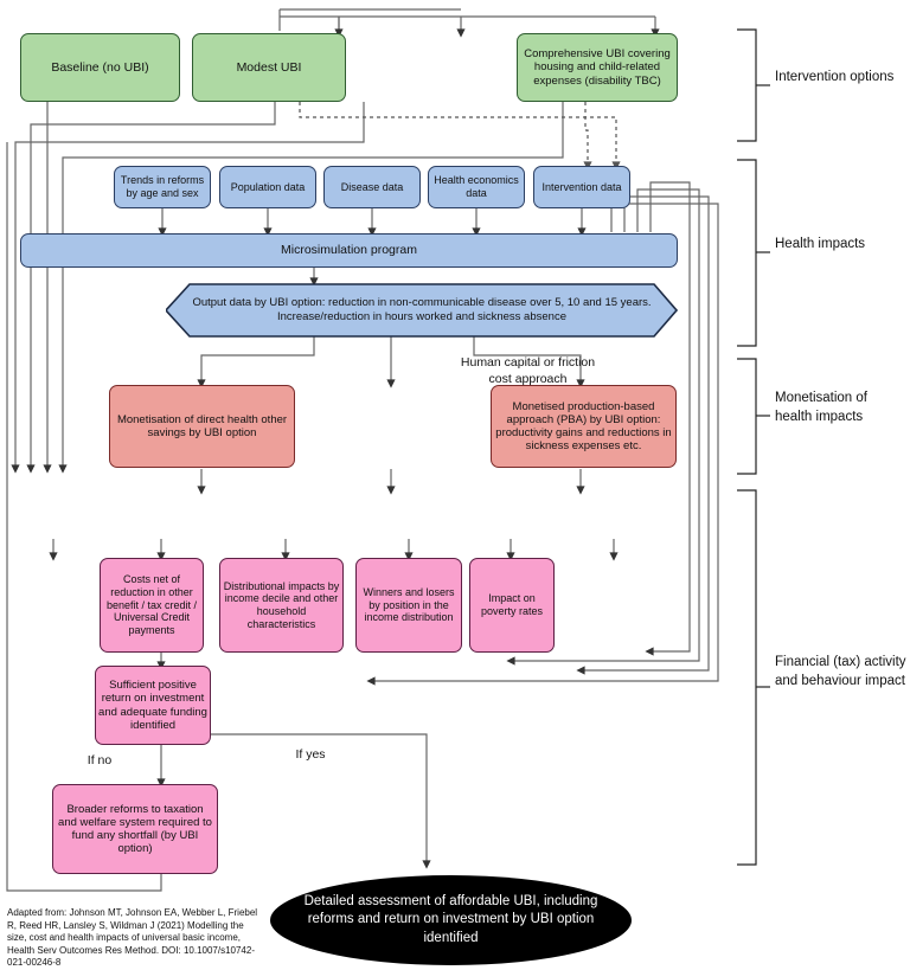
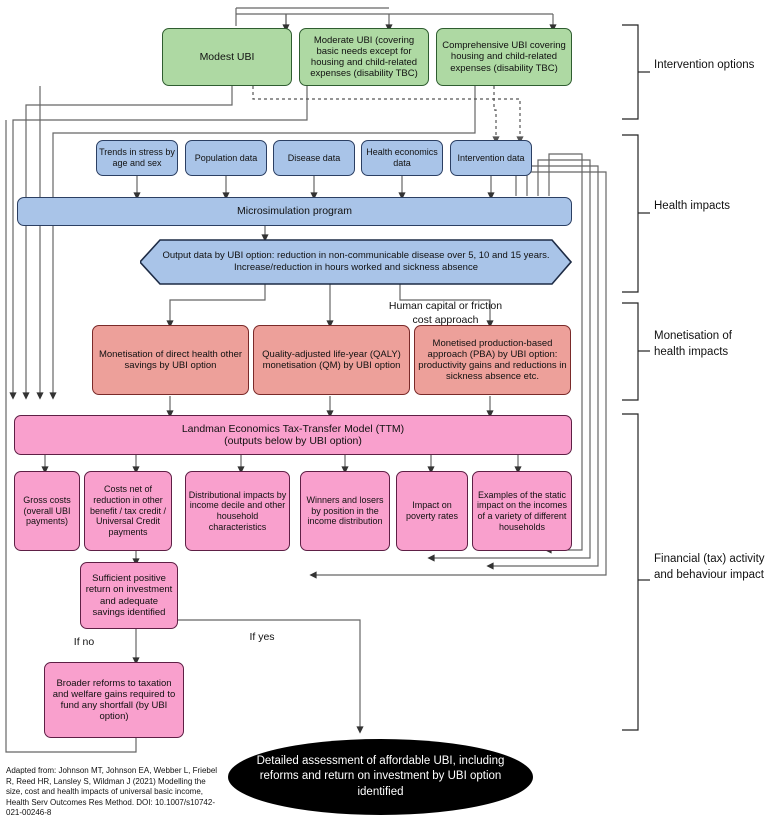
- Baseline (no UBI)
  Modest UBI
+ Moderate UBI (covering basic needs except for housing and child-related expenses (disability TBC)
  Comprehensive UBI covering housing and child-related expenses (disability TBC)
- Trends in reforms by age and sex
+ Trends in stress by age and sex
  Population data
  Disease data
  Health economics data
  Intervention data
  Microsimulation program
  Output data by UBI option: reduction in non-communicable disease over 5, 10 and 15 years. Increase/reduction in hours worked and sickness absence
  Human capital or friction cost approach
  Monetisation of direct health other savings by UBI option
+ Quality-adjusted life-year (QALY) monetisation (QM) by UBI option
- Monetised production-based approach (PBA) by UBI option: productivity gains and reductions in sickness expenses etc.
+ Monetised production-based approach (PBA) by UBI option: productivity gains and reductions in sickness absence etc.
+ Landman Economics Tax-Transfer Model (TTM)
+ (outputs below by UBI option)
+ Gross costs (overall UBI payments)
  Costs net of reduction in other benefit / tax credit / Universal Credit payments
  Distributional impacts by income decile and other household characteristics
  Winners and losers by position in the income distribution
  Impact on poverty rates
+ Examples of the static impact on the incomes of a variety of different households
- Sufficient positive return on investment and adequate funding identified
+ Sufficient positive return on investment and adequate savings identified
  If no
  If yes
- Broader reforms to taxation and welfare system required to fund any shortfall (by UBI option)
+ Broader reforms to taxation and welfare gains required to fund any shortfall (by UBI option)
  Detailed assessment of affordable UBI, including reforms and return on investment by UBI option identified
  Intervention options
  Health impacts
  Monetisation of health impacts
  Financial (tax) activity and behaviour impact
  Adapted from: Johnson MT, Johnson EA, Webber L, Friebel R, Reed HR, Lansley S, Wildman J (2021) Modelling the size, cost and health impacts of universal basic income, Health Serv Outcomes Res Method. DOI: 10.1007/s10742-021-00246-8
